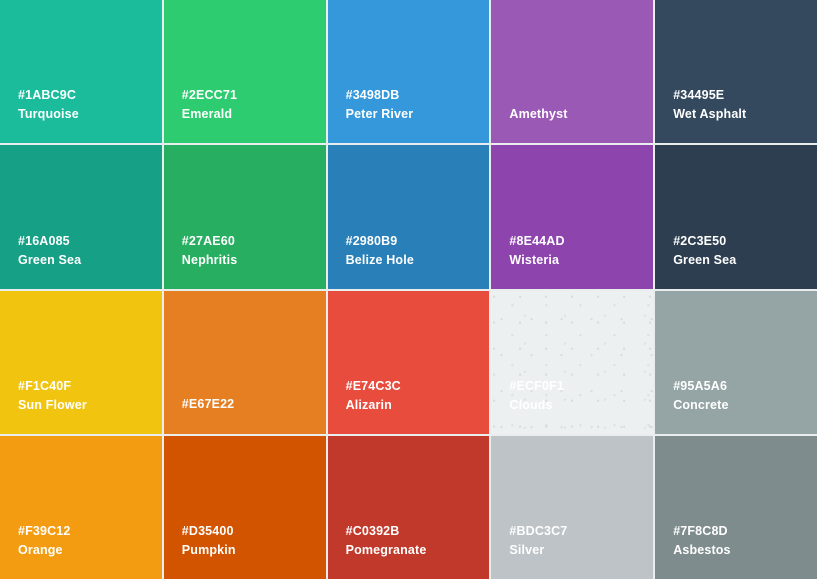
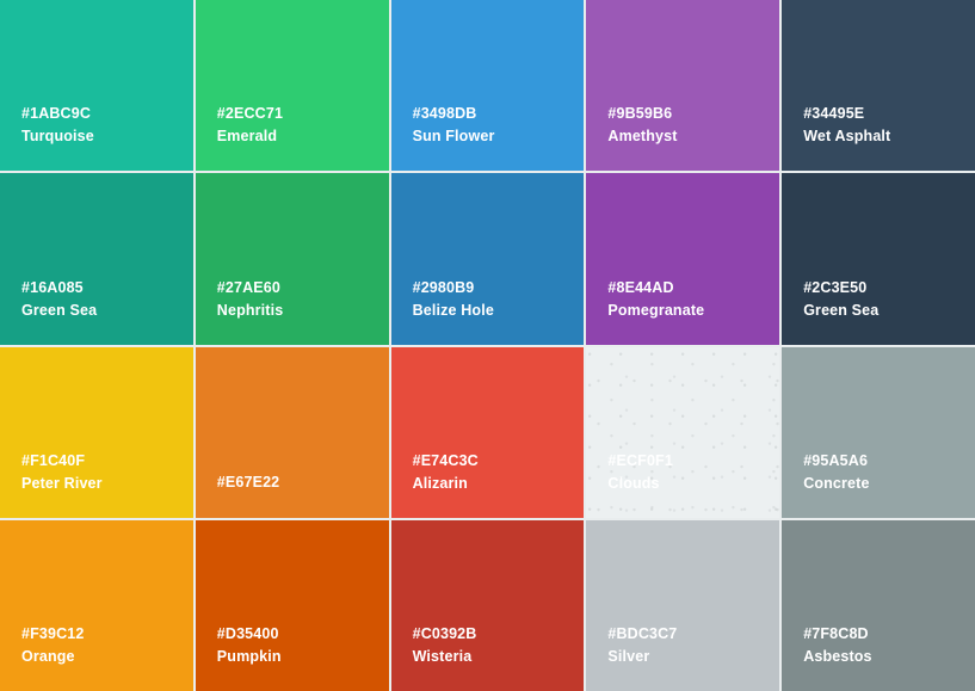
  #1ABC9C
  Turquoise
  #2ECC71
  Emerald
  #3498DB
- Peter River
+ Sun Flower
+ #9B59B6
  Amethyst
  #34495E
  Wet Asphalt
  #16A085
  Green Sea
  #27AE60
  Nephritis
  #2980B9
  Belize Hole
  #8E44AD
- Wisteria
+ Pomegranate
  #2C3E50
  Green Sea
  #F1C40F
- Sun Flower
+ Peter River
  #E67E22
  #E74C3C
  Alizarin
  #ECF0F1
  Clouds
  #95A5A6
  Concrete
  #F39C12
  Orange
  #D35400
  Pumpkin
  #C0392B
- Pomegranate
+ Wisteria
  #BDC3C7
  Silver
  #7F8C8D
  Asbestos
